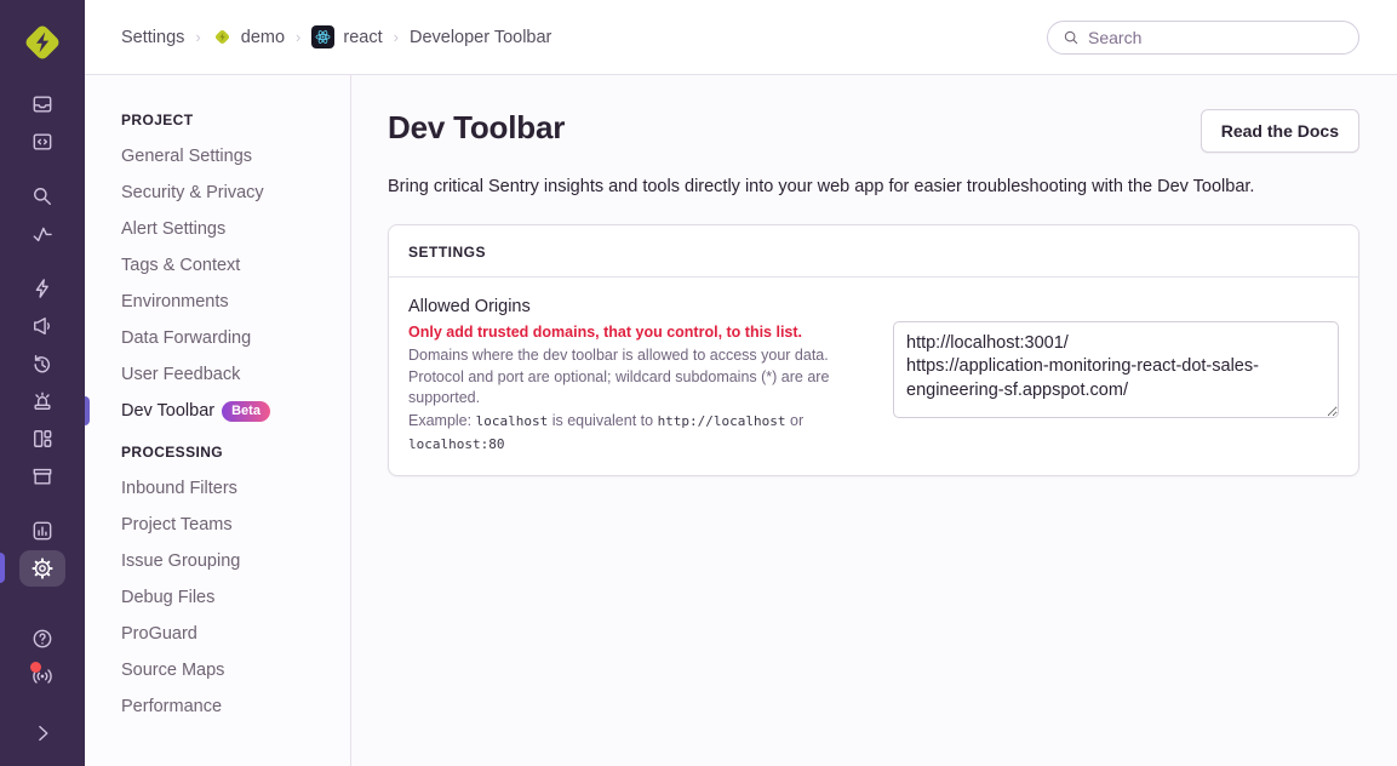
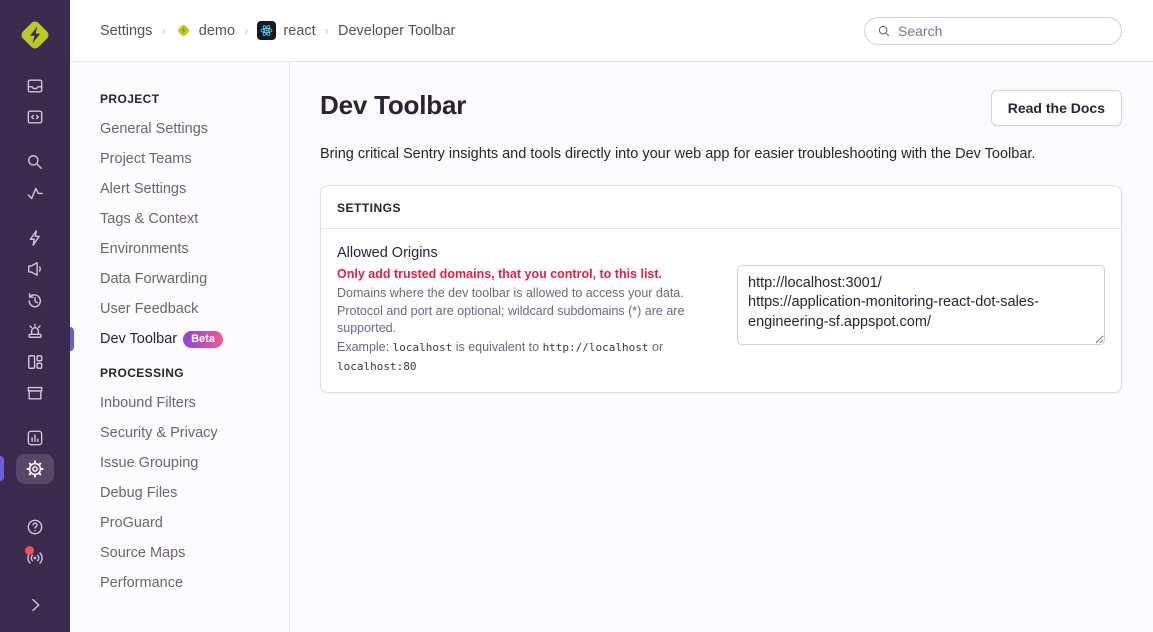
  Settings
  ›
  demo
  ›
  react
  ›
  Developer Toolbar
  Search
  PROJECT
  General Settings
- Security & Privacy
+ Project Teams
  Alert Settings
  Tags & Context
  Environments
  Data Forwarding
  User Feedback
  Dev Toolbar
  Beta
  PROCESSING
  Inbound Filters
- Project Teams
+ Security & Privacy
  Issue Grouping
  Debug Files
  ProGuard
  Source Maps
  Performance
  Dev Toolbar
  Read the Docs
  Bring critical Sentry insights and tools directly into your web app for easier troubleshooting with the Dev Toolbar.
  SETTINGS
  Allowed Origins
  Only add trusted domains, that you control, to this list.
  Domains where the dev toolbar is allowed to access your data. Protocol and port are optional; wildcard subdomains (*) are are supported.
  Example: localhost is equivalent to http://localhost or localhost:80
  http://localhost:3001/
